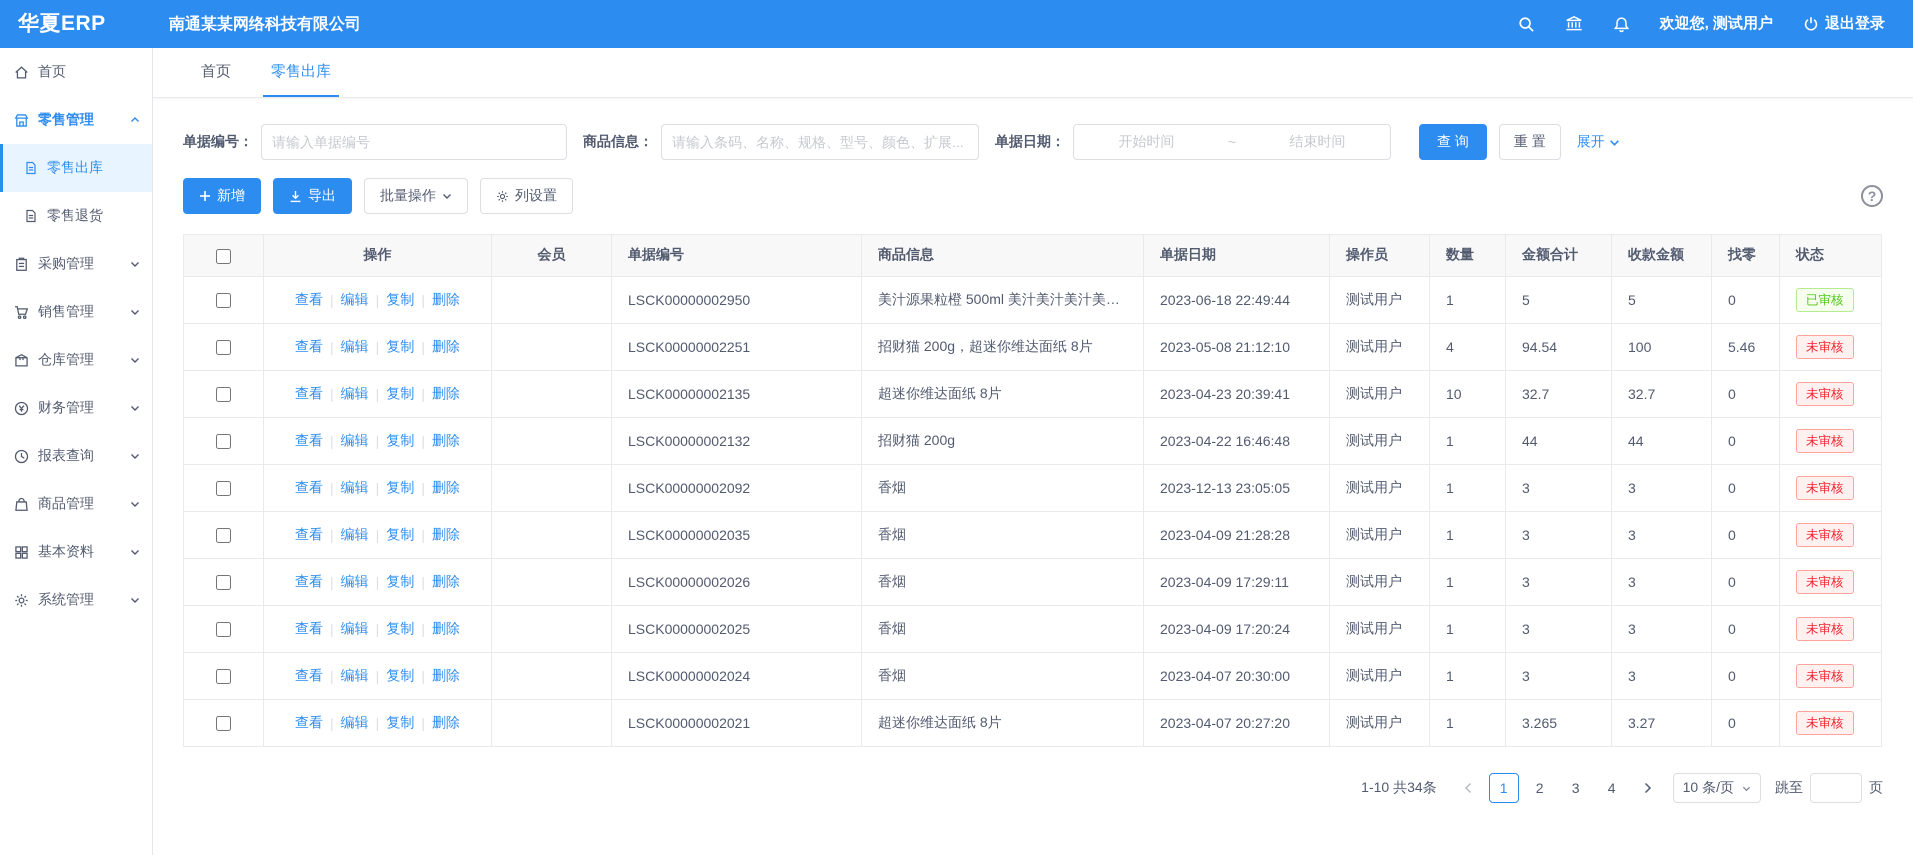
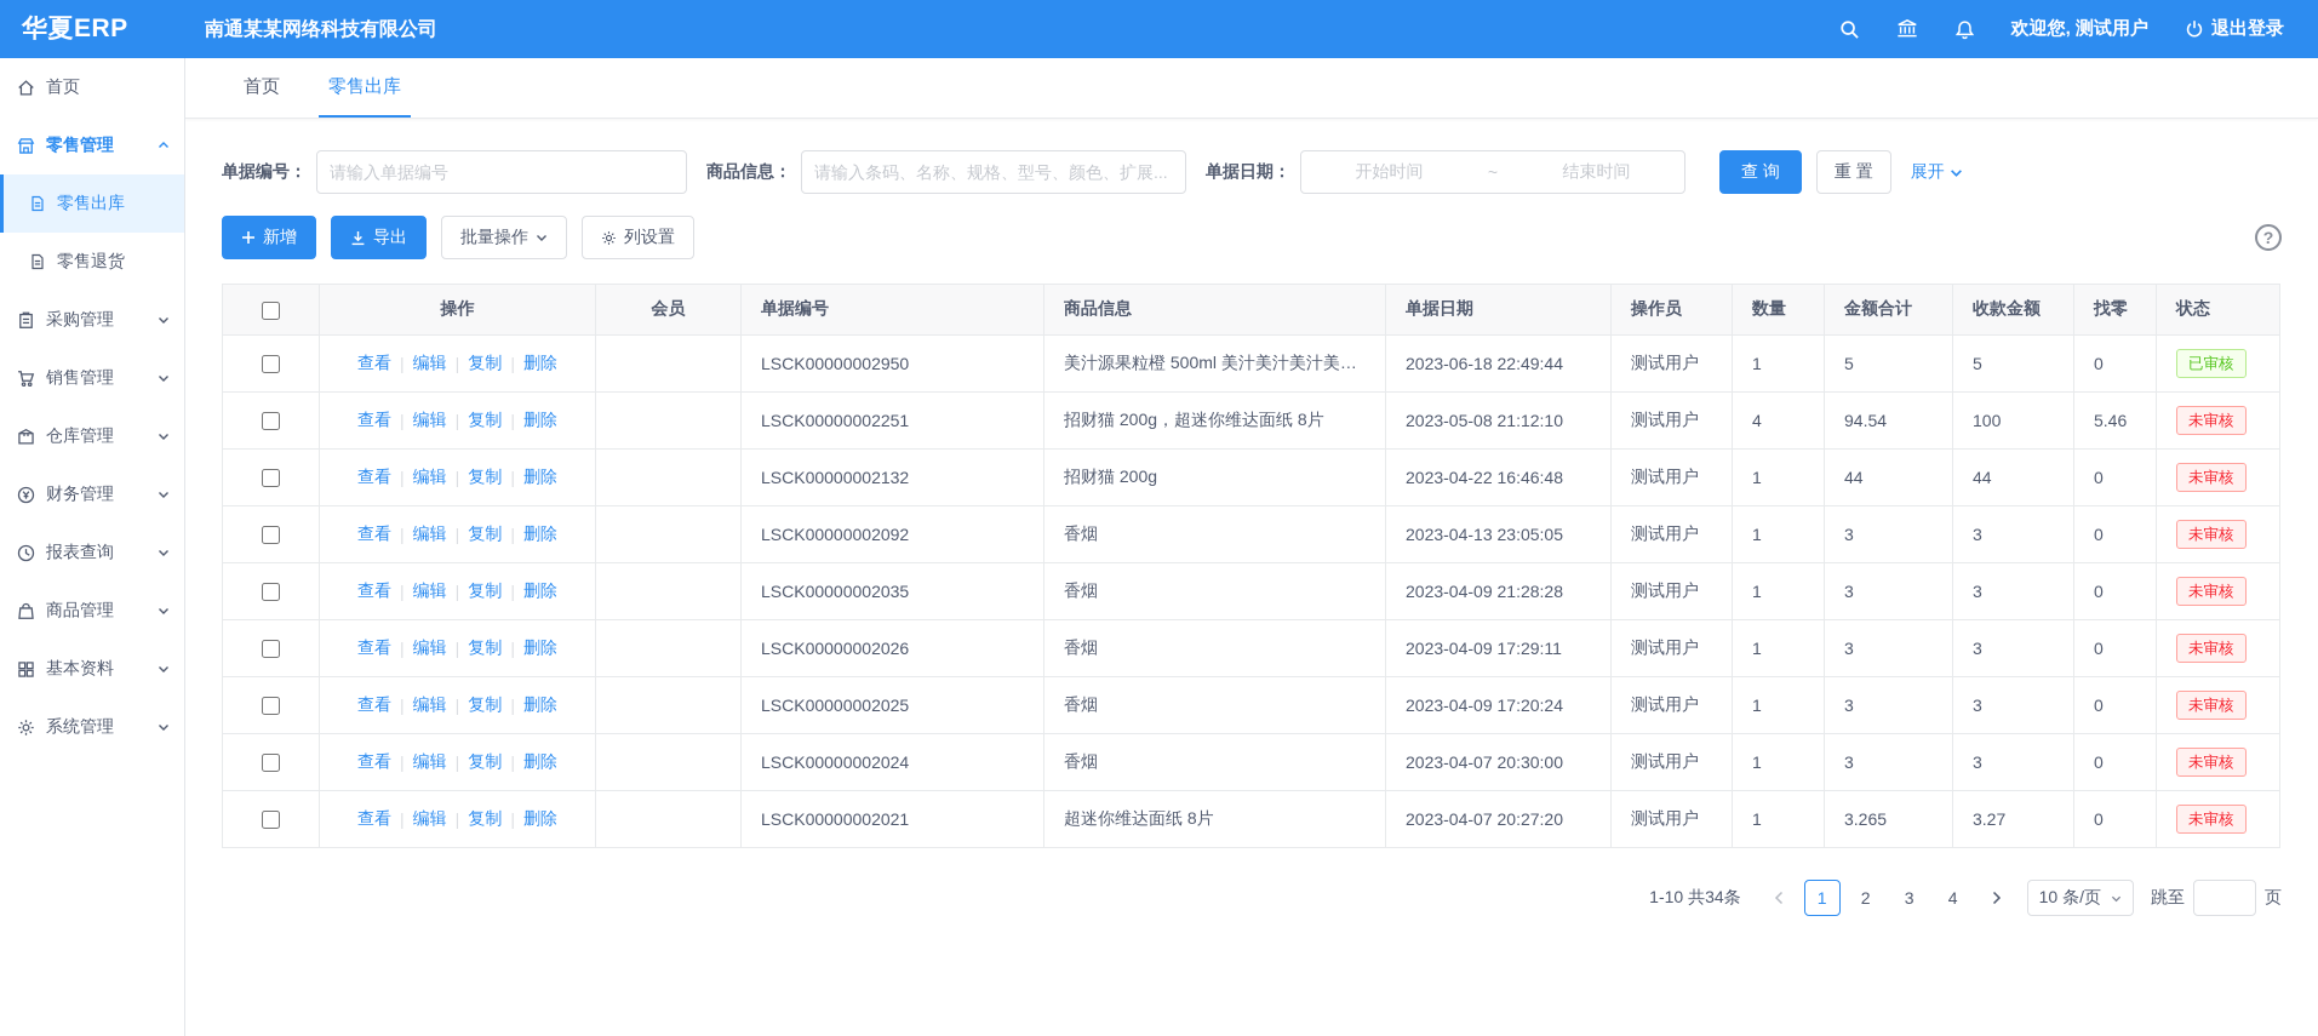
  华夏ERP
  南通某某网络科技有限公司
  欢迎您, 测试用户
  退出登录
  首页
  零售管理
  零售出库
  零售退货
  采购管理
  销售管理
  仓库管理
  财务管理
  报表查询
  商品管理
  基本资料
  系统管理
  首页
  零售出库
  单据编号：
  请输入单据编号
  商品信息：
  请输入条码、名称、规格、型号、颜色、扩展...
  单据日期：
  开始时间
  ~
  结束时间
  查 询
  重 置
  展开
  新增
  导出
  批量操作
  列设置
  ?
  	操作	会员	单据编号	商品信息	单据日期	操作员	数量	金额合计	收款金额	找零	状态
  	查看 | 编辑 | 复制 | 删除		LSCK00000002950	美汁源果粒橙 500ml 美汁美汁美汁美汁美..	2023-06-18 22:49:44	测试用户	1	5	5	0	已审核
  	查看 | 编辑 | 复制 | 删除		LSCK00000002251	招财猫 200g，超迷你维达面纸 8片	2023-05-08 21:12:10	测试用户	4	94.54	100	5.46	未审核
- 	查看 | 编辑 | 复制 | 删除		LSCK00000002135	超迷你维达面纸 8片	2023-04-23 20:39:41	测试用户	10	32.7	32.7	0	未审核
  	查看 | 编辑 | 复制 | 删除		LSCK00000002132	招财猫 200g	2023-04-22 16:46:48	测试用户	1	44	44	0	未审核
- 	查看 | 编辑 | 复制 | 删除		LSCK00000002092	香烟	2023-12-13 23:05:05	测试用户	1	3	3	0	未审核
+ 	查看 | 编辑 | 复制 | 删除		LSCK00000002092	香烟	2023-04-13 23:05:05	测试用户	1	3	3	0	未审核
  	查看 | 编辑 | 复制 | 删除		LSCK00000002035	香烟	2023-04-09 21:28:28	测试用户	1	3	3	0	未审核
  	查看 | 编辑 | 复制 | 删除		LSCK00000002026	香烟	2023-04-09 17:29:11	测试用户	1	3	3	0	未审核
  	查看 | 编辑 | 复制 | 删除		LSCK00000002025	香烟	2023-04-09 17:20:24	测试用户	1	3	3	0	未审核
  	查看 | 编辑 | 复制 | 删除		LSCK00000002024	香烟	2023-04-07 20:30:00	测试用户	1	3	3	0	未审核
  	查看 | 编辑 | 复制 | 删除		LSCK00000002021	超迷你维达面纸 8片	2023-04-07 20:27:20	测试用户	1	3.265	3.27	0	未审核
  1-10 共34条
  1
  2
  3
  4
  10 条/页
  跳至
  页
